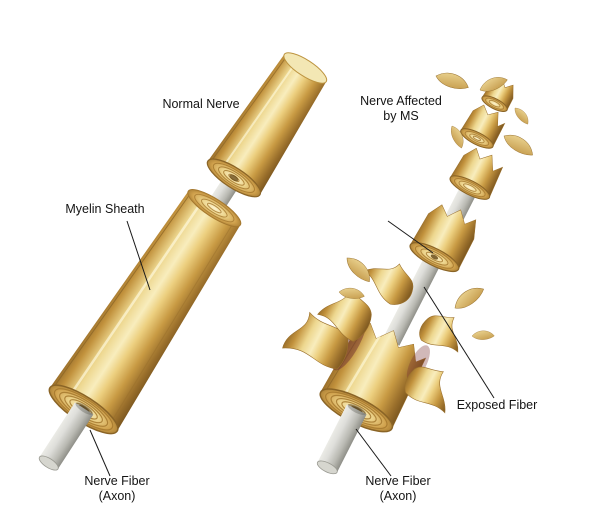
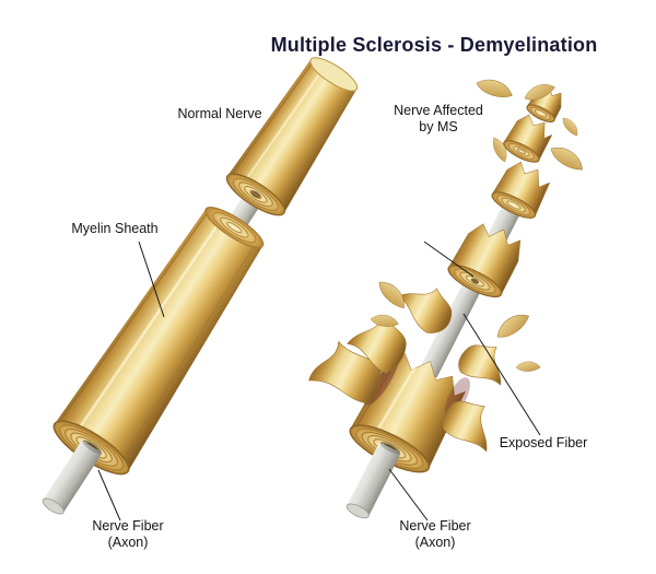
+ Multiple Sclerosis - Demyelination
  Normal Nerve
  Nerve Affected
  by MS
  Myelin Sheath
  Exposed Fiber
  Nerve Fiber
  (Axon)
  Nerve Fiber
  (Axon)
